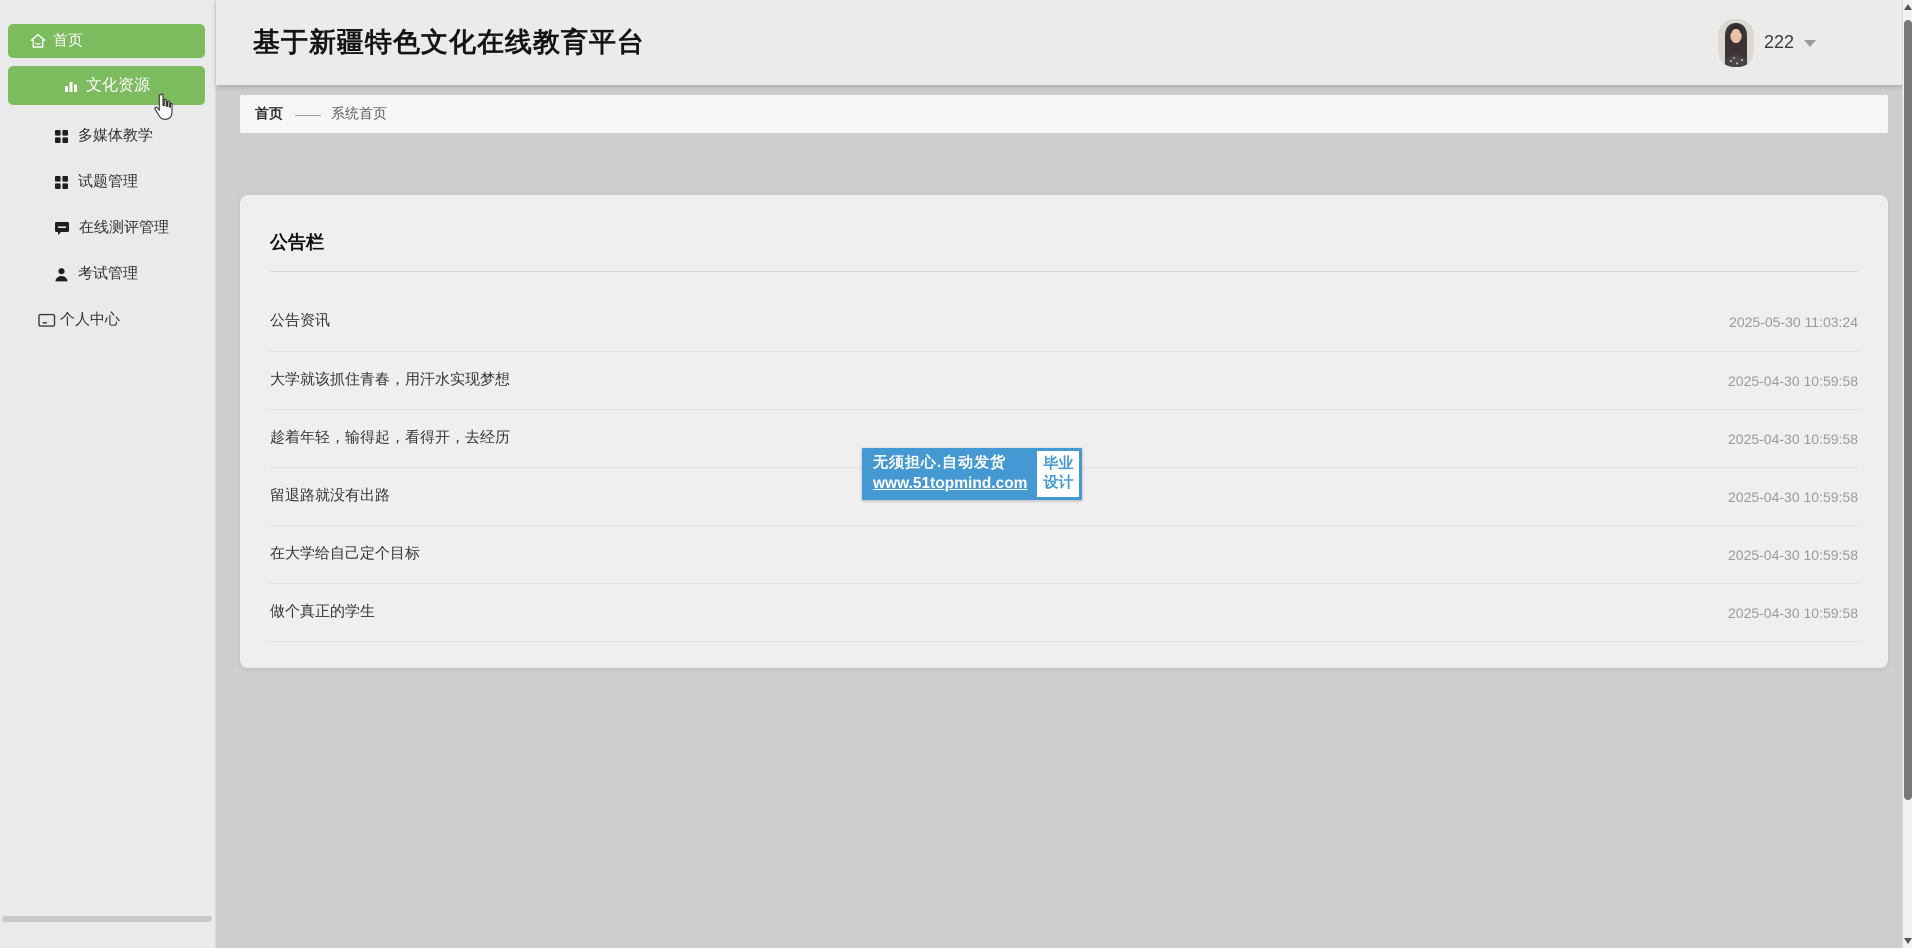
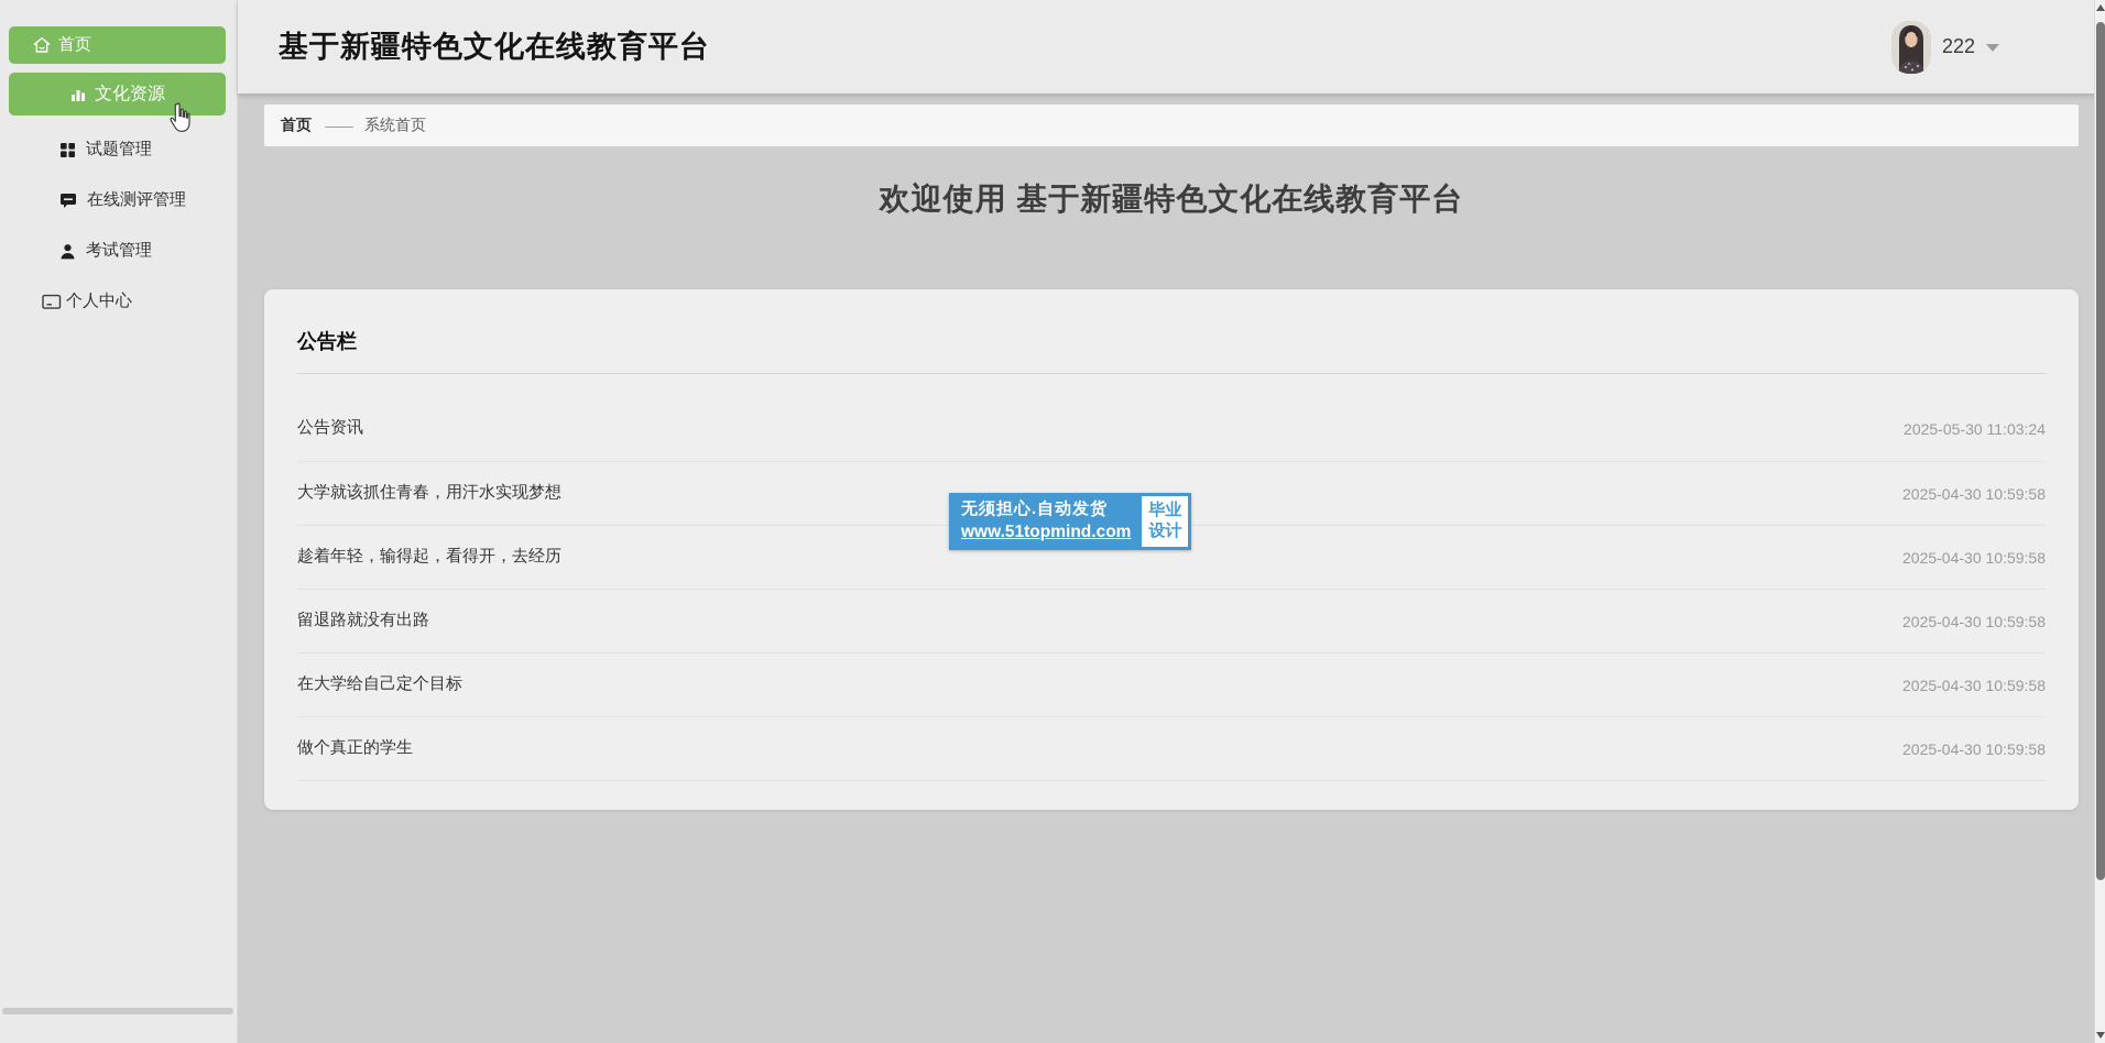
  首页
  文化资源
- 多媒体教学
  试题管理
  在线测评管理
  考试管理
  个人中心
  基于新疆特色文化在线教育平台
  222
  首页
  ——
  系统首页
+ 欢迎使用 基于新疆特色文化在线教育平台
  公告栏
  公告资讯
  2025-05-30 11:03:24
  大学就该抓住青春，用汗水实现梦想
  2025-04-30 10:59:58
  趁着年轻，输得起，看得开，去经历
  2025-04-30 10:59:58
  留退路就没有出路
  2025-04-30 10:59:58
  在大学给自己定个目标
  2025-04-30 10:59:58
  做个真正的学生
  2025-04-30 10:59:58
  无须担心.自动发货
  www.51topmind.com
  毕业
  设计
